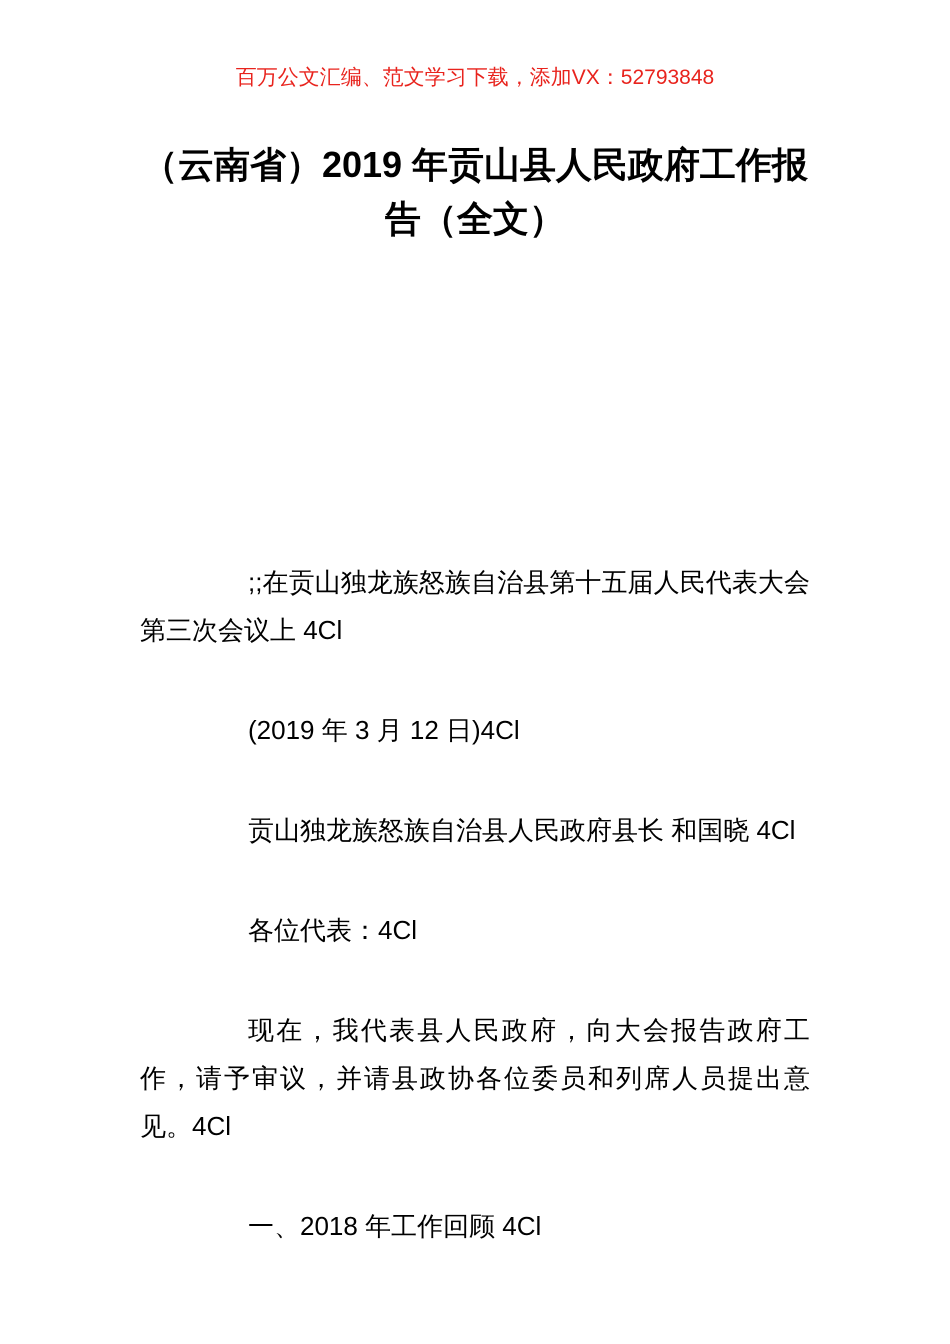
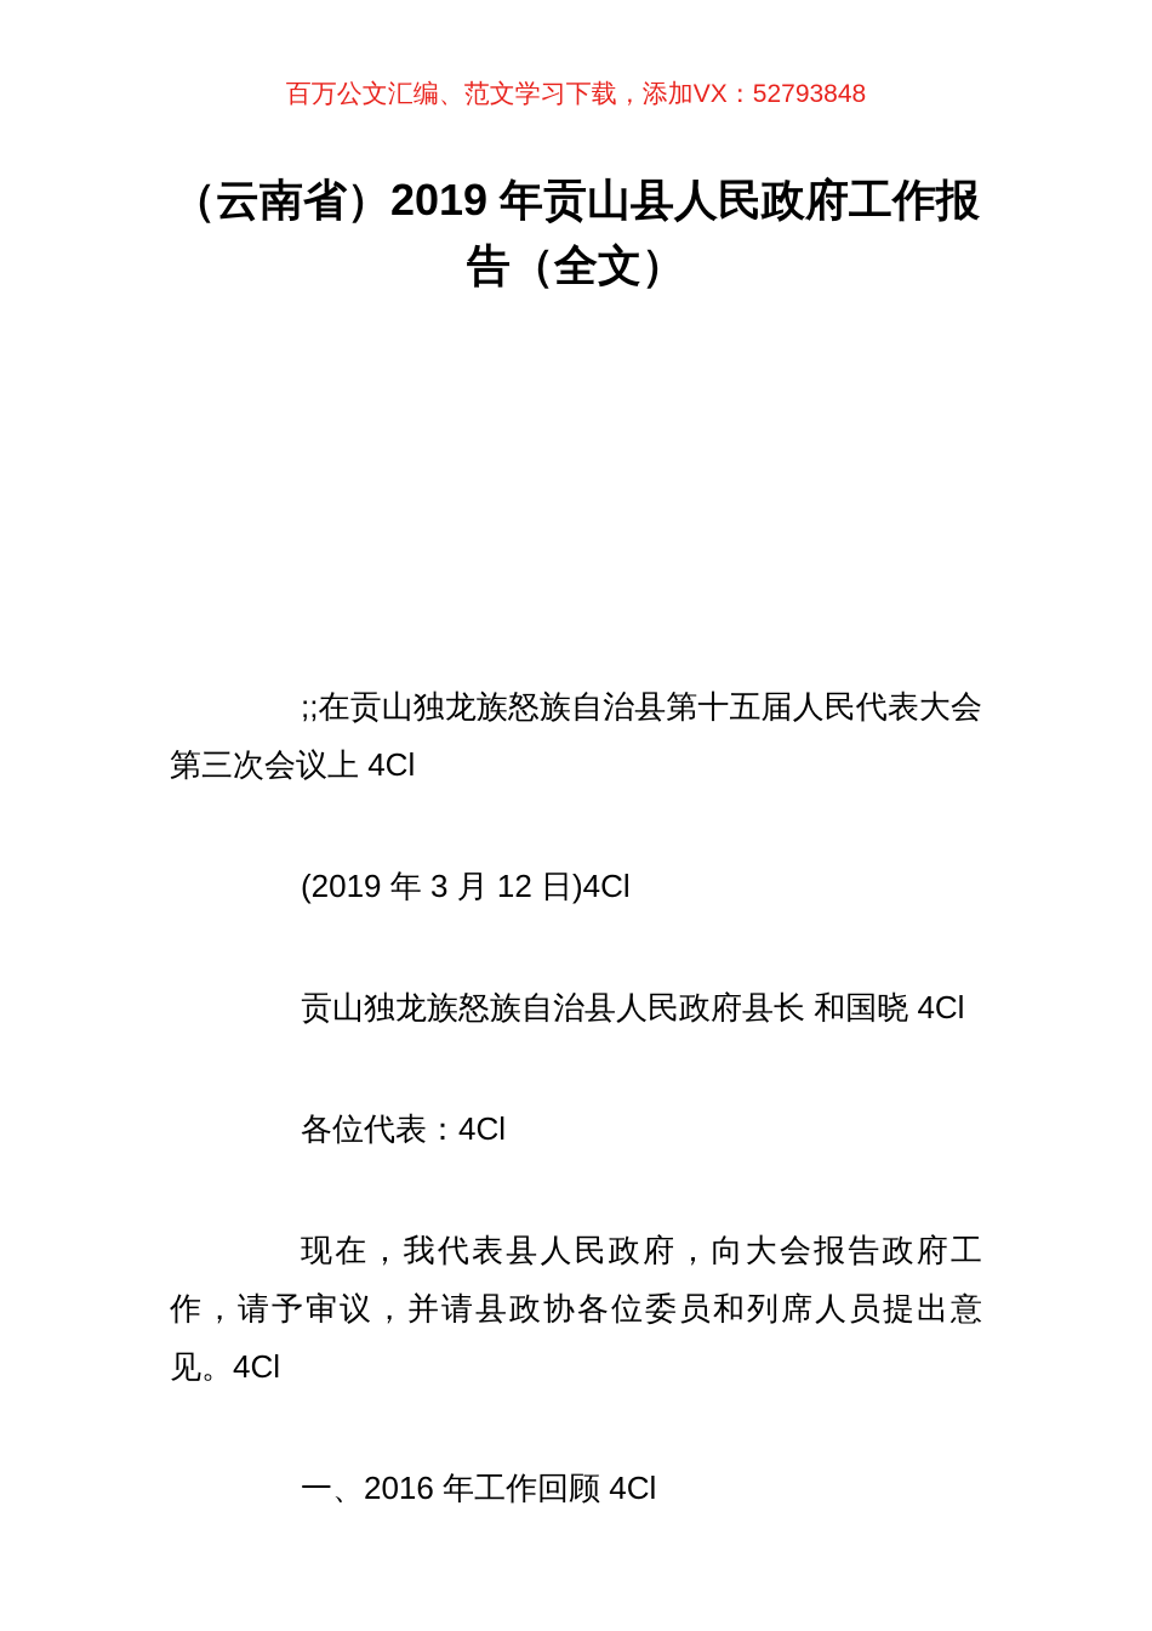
  百万公文汇编、范文学习下载，添加VX：52793848
  （云南省）2019 年贡山县人民政府工作报
  告（全文）
  ;;在贡山独龙族怒族自治县第十五届人民代表大会第三次会议上 4Cl
  (2019 年 3 月 12 日)4Cl
  贡山独龙族怒族自治县人民政府县长 和国晓 4Cl
  各位代表：4Cl
  现在，我代表县人民政府，向大会报告政府工作，请予审议，并请县政协各位委员和列席人员提出意见。4Cl
- 一、2018 年工作回顾 4Cl
+ 一、2016 年工作回顾 4Cl
